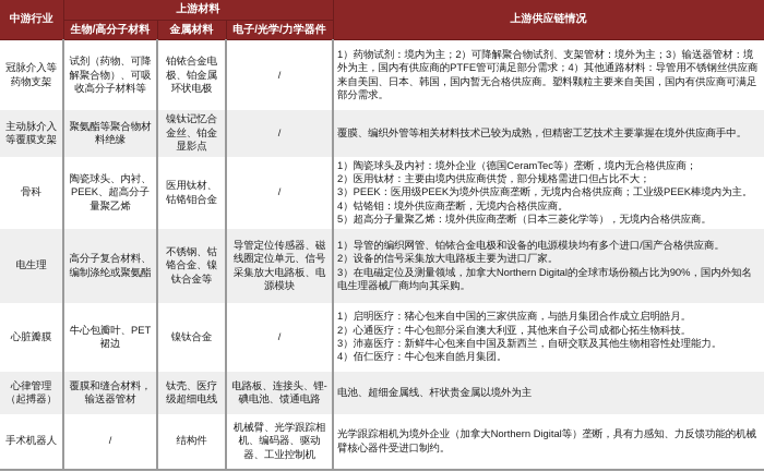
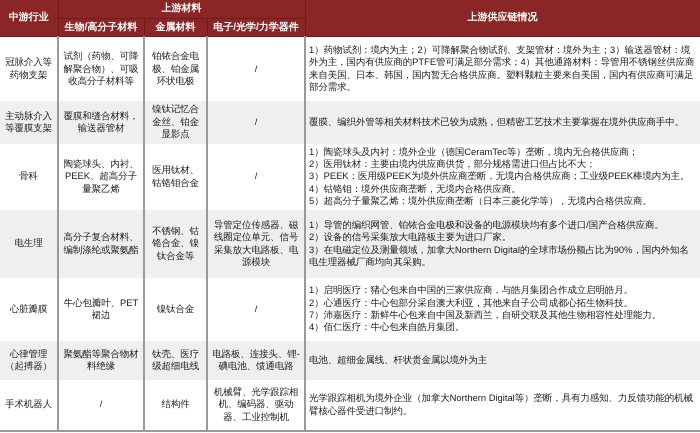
  中游行业	上游材料	上游供应链情况
  生物/高分子材料	金属材料	电子/光学/力学器件
  冠脉介入等药物支架	试剂（药物、可降解聚合物）、可吸收高分子材料等	铂铱合金电极、铂金属环状电极	/	1）药物试剂：境内为主；2）可降解聚合物试剂、支架管材：境外为主；3）输送器管材：境外为主，国内有供应商的PTFE管可满足部分需求；4）其他通路材料：导管用不锈钢丝供应商来自美国、日本、韩国，国内暂无合格供应商。塑料颗粒主要来自美国，国内有供应商可满足部分需求。
- 主动脉介入等覆膜支架	聚氨酯等聚合物材料绝缘	镍钛记忆合金丝、铂金显影点	/	覆膜、编织外管等相关材料技术已较为成熟，但精密工艺技术主要掌握在境外供应商手中。
+ 主动脉介入等覆膜支架	覆膜和缝合材料，输送器管材	镍钛记忆合金丝、铂金显影点	/	覆膜、编织外管等相关材料技术已较为成熟，但精密工艺技术主要掌握在境外供应商手中。
  骨科	陶瓷球头、内衬、PEEK、超高分子量聚乙烯	医用钛材、钴铬钼合金	/	1）陶瓷球头及内衬：境外企业（德国CeramTec等）垄断，境内无合格供应商； 2）医用钛材：主要由境内供应商供货，部分规格需进口但占比不大； 3）PEEK：医用级PEEK为境外供应商垄断，无境内合格供应商；工业级PEEK棒境内为主。 4）钴铬钼：境外供应商垄断，无境内合格供应商。 5）超高分子量聚乙烯：境外供应商垄断（日本三菱化学等），无境内合格供应商。
  电生理	高分子复合材料、编制涤纶或聚氨酯	不锈钢、钴铬合金、镍钛合金等	导管定位传感器、磁线圈定位单元、信号采集放大电路板、电源模块	1）导管的编织网管、铂铱合金电极和设备的电源模块均有多个进口/国产合格供应商。 2）设备的信号采集放大电路板主要为进口厂家。 3）在电磁定位及测量领域，加拿大Northern Digital的全球市场份额占比为90%，国内外知名电生理器械厂商均向其采购。
- 心脏瓣膜	牛心包瓣叶、PET裙边	镍钛合金	/	1）启明医疗：猪心包来自中国的三家供应商，与皓月集团合作成立启明皓月。 2）心通医疗：牛心包部分采自澳大利亚，其他来自子公司成都心拓生物科技。 3）沛嘉医疗：新鲜牛心包来自中国及新西兰，自研交联及其他生物相容性处理能力。 4）佰仁医疗：牛心包来自皓月集团。
+ 心脏瓣膜	牛心包瓣叶、PET裙边	镍钛合金	/	1）启明医疗：猪心包来自中国的三家供应商，与皓月集团合作成立启明皓月。 2）心通医疗：牛心包部分采自澳大利亚，其他来自子公司成都心拓生物科技。 7）沛嘉医疗：新鲜牛心包来自中国及新西兰，自研交联及其他生物相容性处理能力。 4）佰仁医疗：牛心包来自皓月集团。
- 心律管理（起搏器）	覆膜和缝合材料，输送器管材	钛壳、医疗级超细电线	电路板、连接头、锂-碘电池、馈通电路	电池、超细金属线、杆状贵金属以境外为主
+ 心律管理（起搏器）	聚氨酯等聚合物材料绝缘	钛壳、医疗级超细电线	电路板、连接头、锂-碘电池、馈通电路	电池、超细金属线、杆状贵金属以境外为主
  手术机器人	/	结构件	机械臂、光学跟踪相机、编码器、驱动器、工业控制机	光学跟踪相机为境外企业（加拿大Northern Digital等）垄断，具有力感知、力反馈功能的机械臂核心器件受进口制约。
